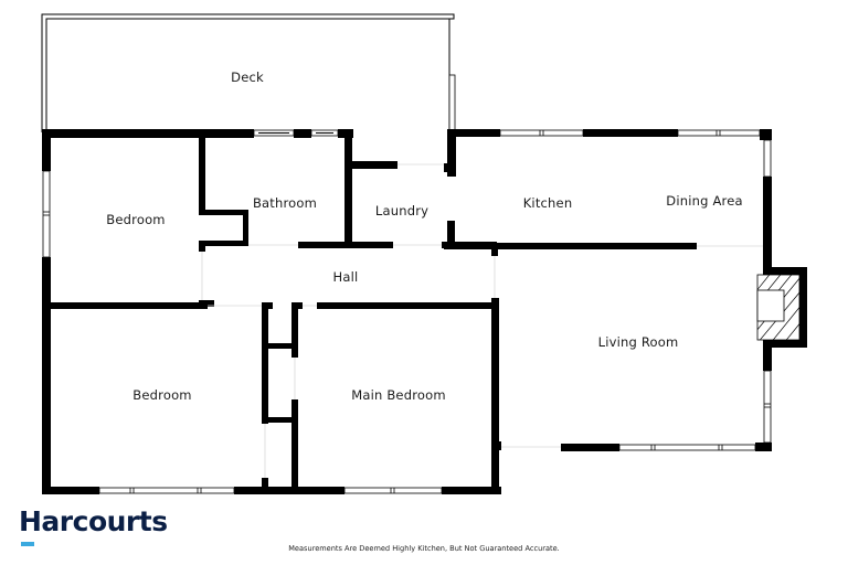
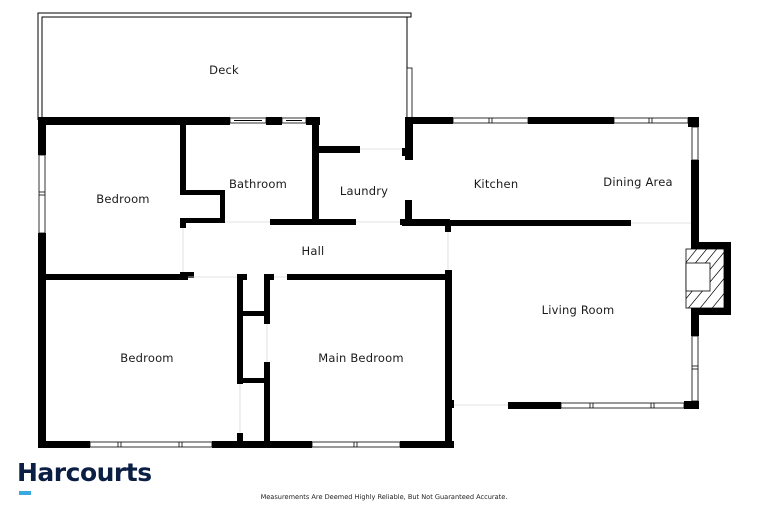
  Deck
  Bedroom
  Bathroom
  Laundry
  Kitchen
  Dining Area
  Hall
  Living Room
  Bedroom
  Main Bedroom
  Harcourts
- Measurements Are Deemed Highly Kitchen, But Not Guaranteed Accurate.
+ Measurements Are Deemed Highly Reliable, But Not Guaranteed Accurate.
